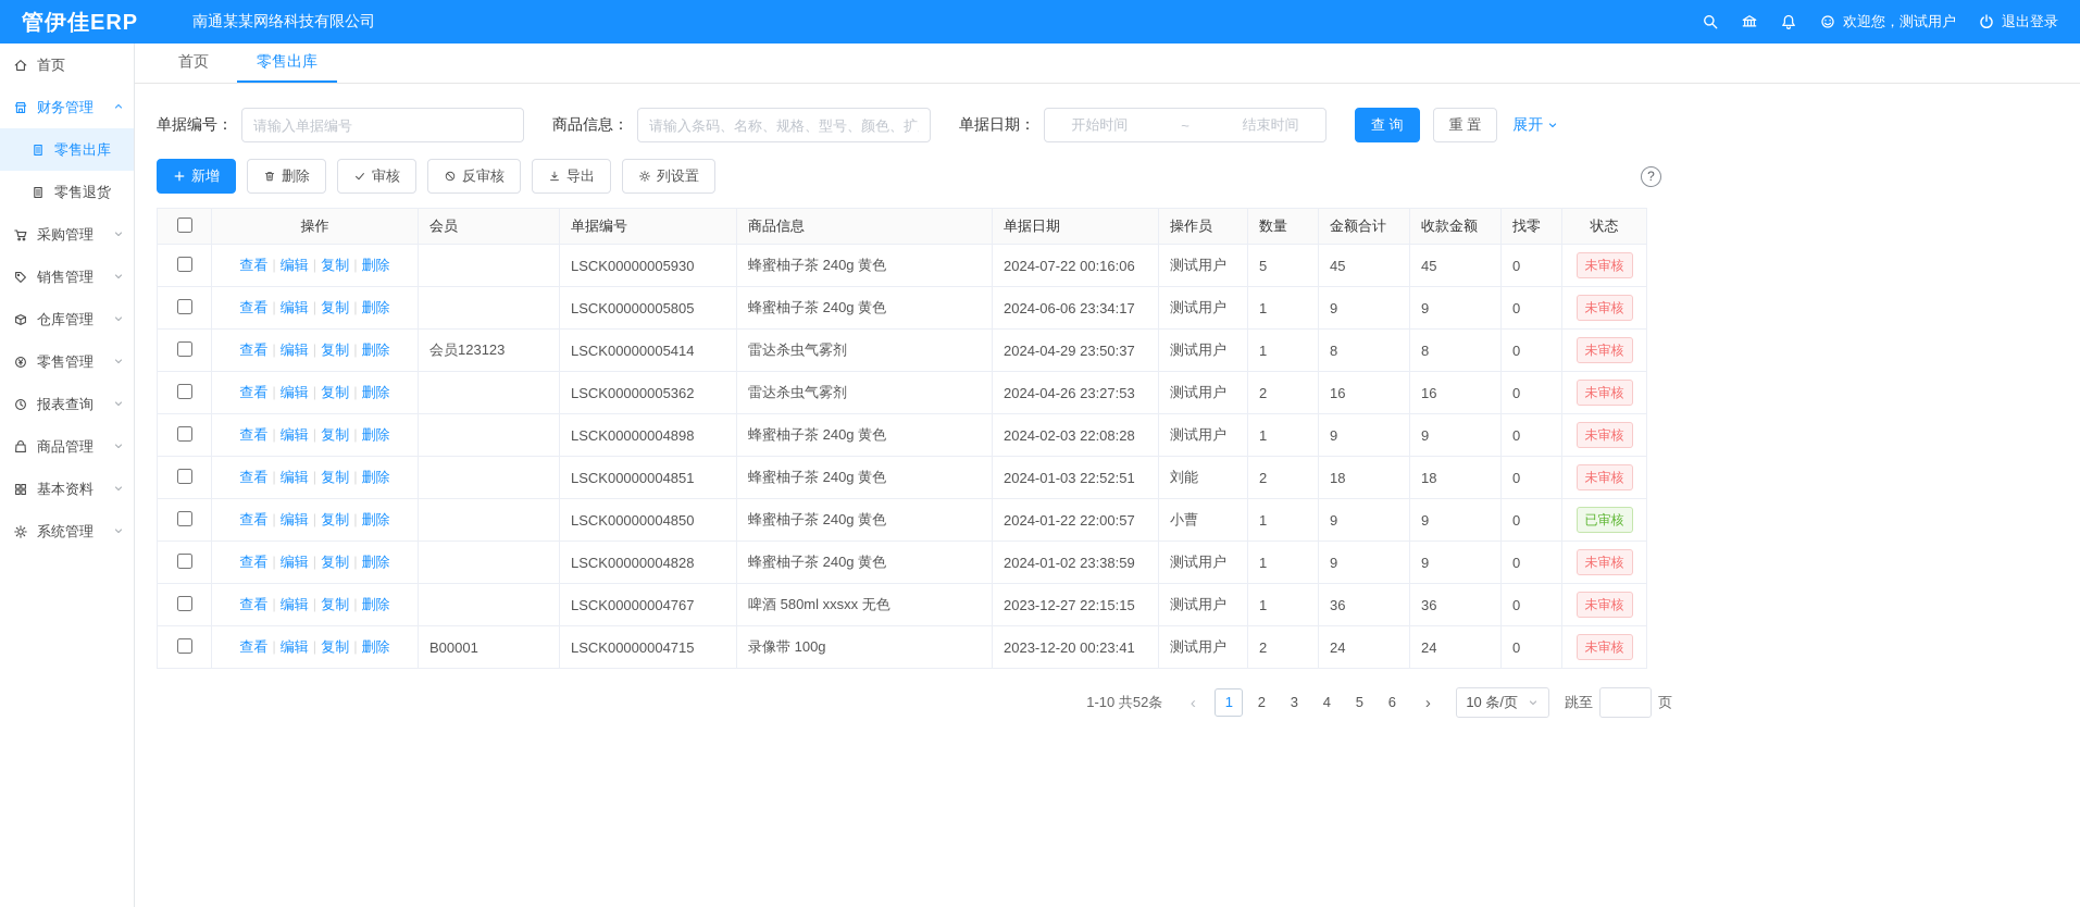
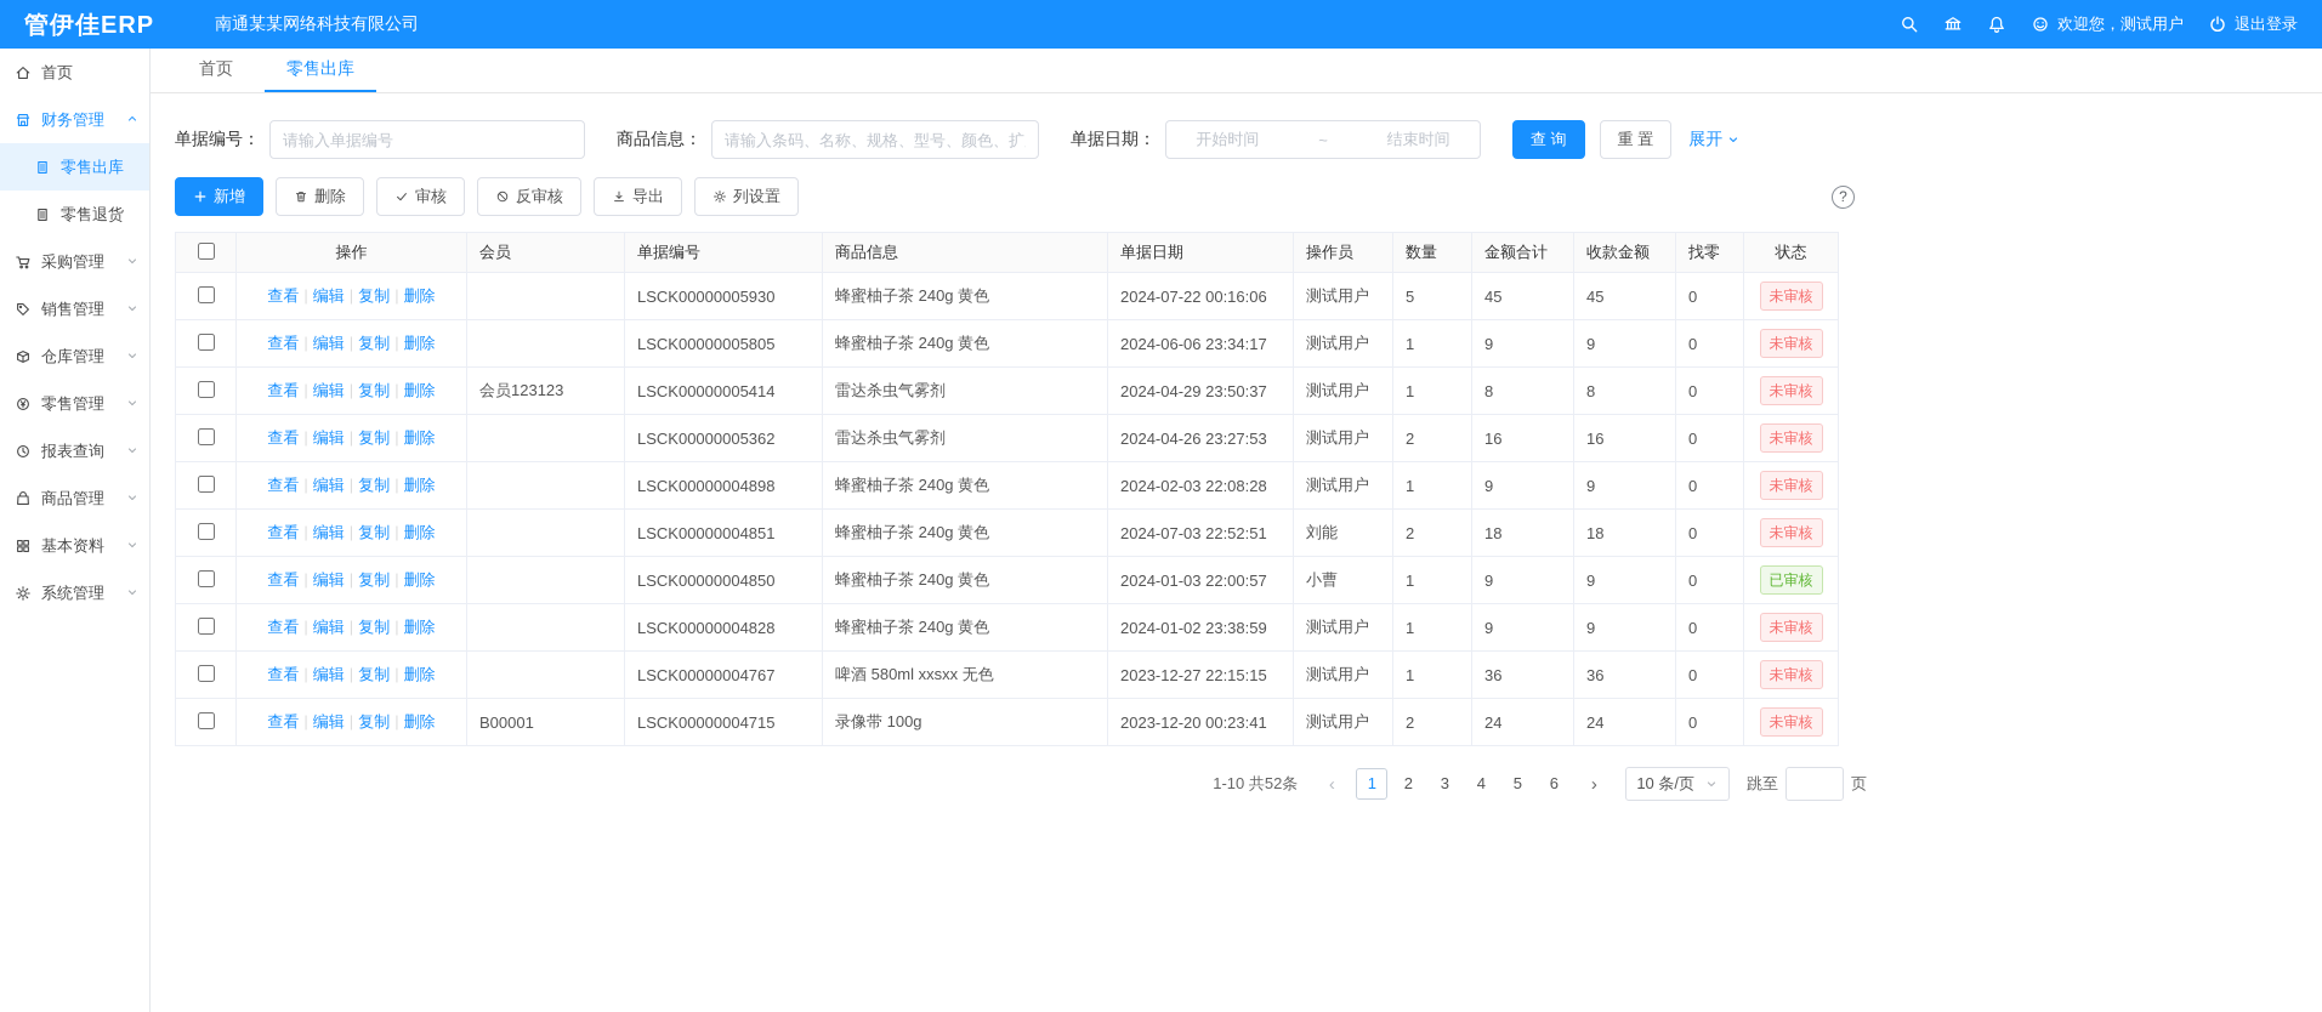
  管伊佳ERP
  南通某某网络科技有限公司
  欢迎您，测试用户
  退出登录
  首页
  财务管理
  零售出库
  零售退货
  采购管理
  销售管理
  仓库管理
  零售管理
  报表查询
  商品管理
  基本资料
  系统管理
  首页
  零售出库
  单据编号：
  请输入单据编号
  商品信息：
  请输入条码、名称、规格、型号、颜色、扩
  单据日期：
  开始时间
  ~
  结束时间
  查 询
  重 置
  展开
  新增
  删除
  审核
  反审核
  导出
  列设置
  ?
  	操作	会员	单据编号	商品信息	单据日期	操作员	数量	金额合计	收款金额	找零	状态
  	查看 编辑 | 复制 删除		LSCK00000005930	蜂蜜柚子茶 240g 黄色	2024-07-22 00:16:06	测试用户	5	45	45	0	未审核
  	查看 编辑 | 复制 删除		LSCK00000005805	蜂蜜柚子茶 240g 黄色	2024-06-06 23:34:17	测试用户	1	9	9	0	未审核
  	查看 编辑 | 复制 删除	会员123123	LSCK00000005414	雷达杀虫气雾剂	2024-04-29 23:50:37	测试用户	1	8	8	0	未审核
  	查看 编辑 | 复制 删除		LSCK00000005362	雷达杀虫气雾剂	2024-04-26 23:27:53	测试用户	2	16	16	0	未审核
  	查看 编辑 | 复制 删除		LSCK00000004898	蜂蜜柚子茶 240g 黄色	2024-02-03 22:08:28	测试用户	1	9	9	0	未审核
- 	查看 编辑 | 复制 删除		LSCK00000004851	蜂蜜柚子茶 240g 黄色	2024-01-03 22:52:51	刘能	2	18	18	0	未审核
+ 	查看 编辑 | 复制 删除		LSCK00000004851	蜂蜜柚子茶 240g 黄色	2024-07-03 22:52:51	刘能	2	18	18	0	未审核
- 	查看 编辑 | 复制 删除		LSCK00000004850	蜂蜜柚子茶 240g 黄色	2024-01-22 22:00:57	小曹	1	9	9	0	已审核
+ 	查看 编辑 | 复制 删除		LSCK00000004850	蜂蜜柚子茶 240g 黄色	2024-01-03 22:00:57	小曹	1	9	9	0	已审核
  	查看 编辑 | 复制 删除		LSCK00000004828	蜂蜜柚子茶 240g 黄色	2024-01-02 23:38:59	测试用户	1	9	9	0	未审核
  	查看 编辑 | 复制 删除		LSCK00000004767	啤酒 580ml xxsxx 无色	2023-12-27 22:15:15	测试用户	1	36	36	0	未审核
  	查看 编辑 | 复制 删除	B00001	LSCK00000004715	录像带 100g	2023-12-20 00:23:41	测试用户	2	24	24	0	未审核
  1-10 共52条
  ‹
  1 2 3 4 5 6
  ›
  10 条/页
  跳至
  页
